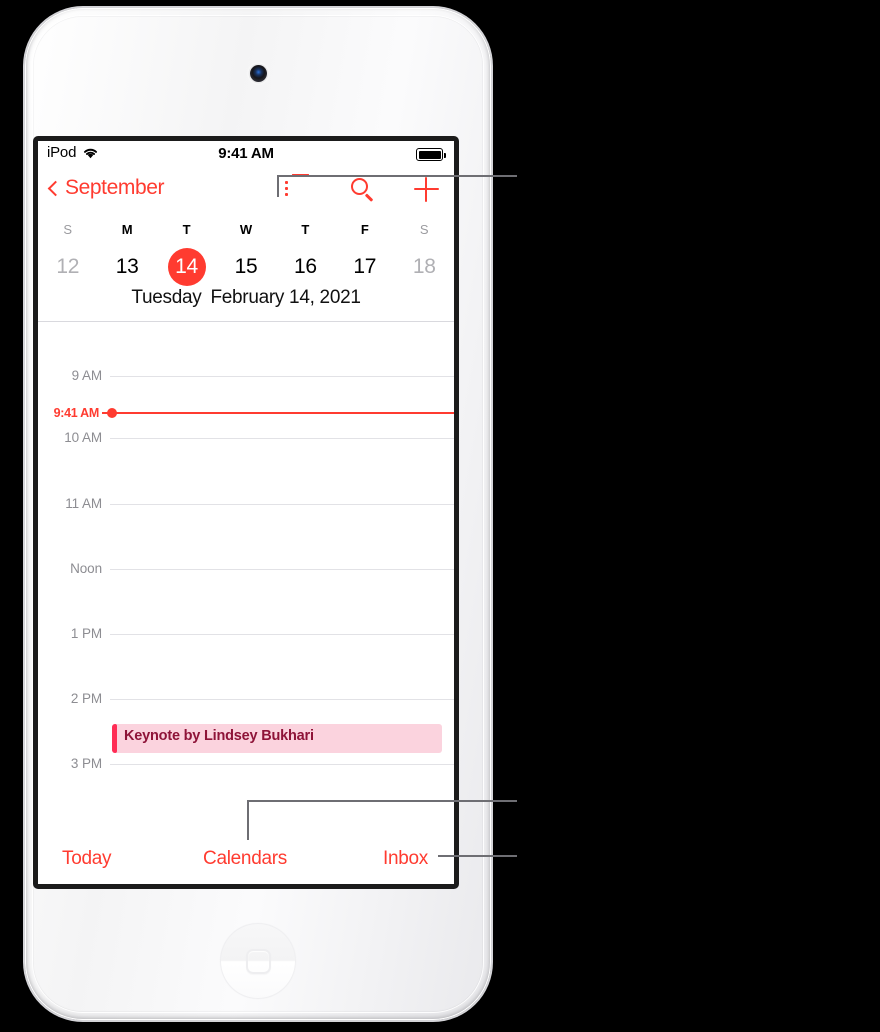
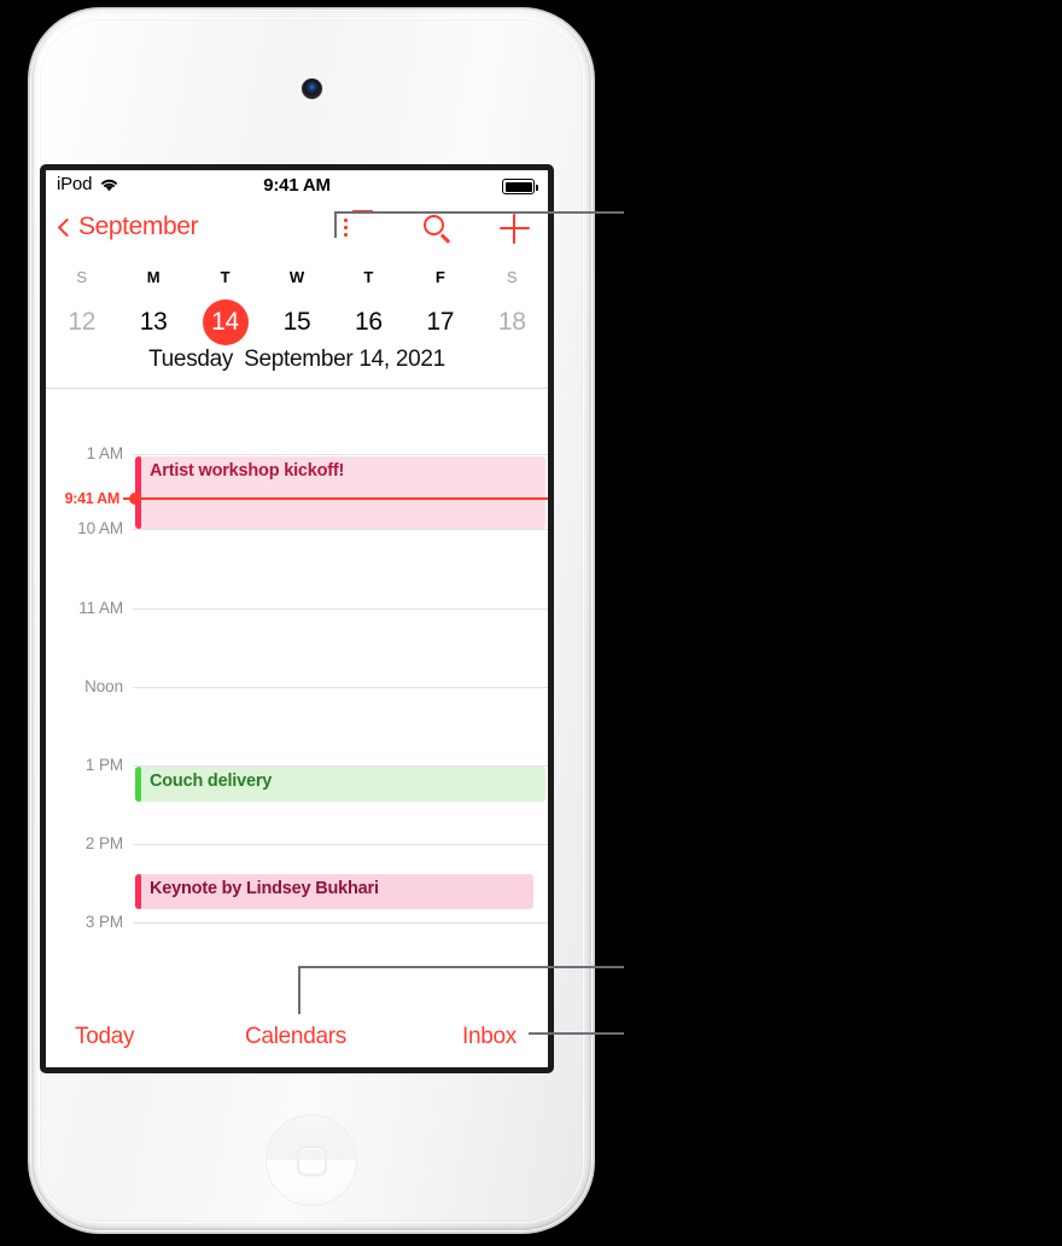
  iPod
  9:41 AM
  September
  S
  M
  T
  W
  T
  F
  S
  12
  13
  14
  15
  16
  17
  18
- Tuesday February 14, 2021
+ Tuesday September 14, 2021
- 9 AM
+ 1 AM
  10 AM
  11 AM
  Noon
  1 PM
  2 PM
  3 PM
+ Artist workshop kickoff!
+ Couch delivery
  Keynote by Lindsey Bukhari
  9:41 AM
  Today
  Calendars
  Inbox
